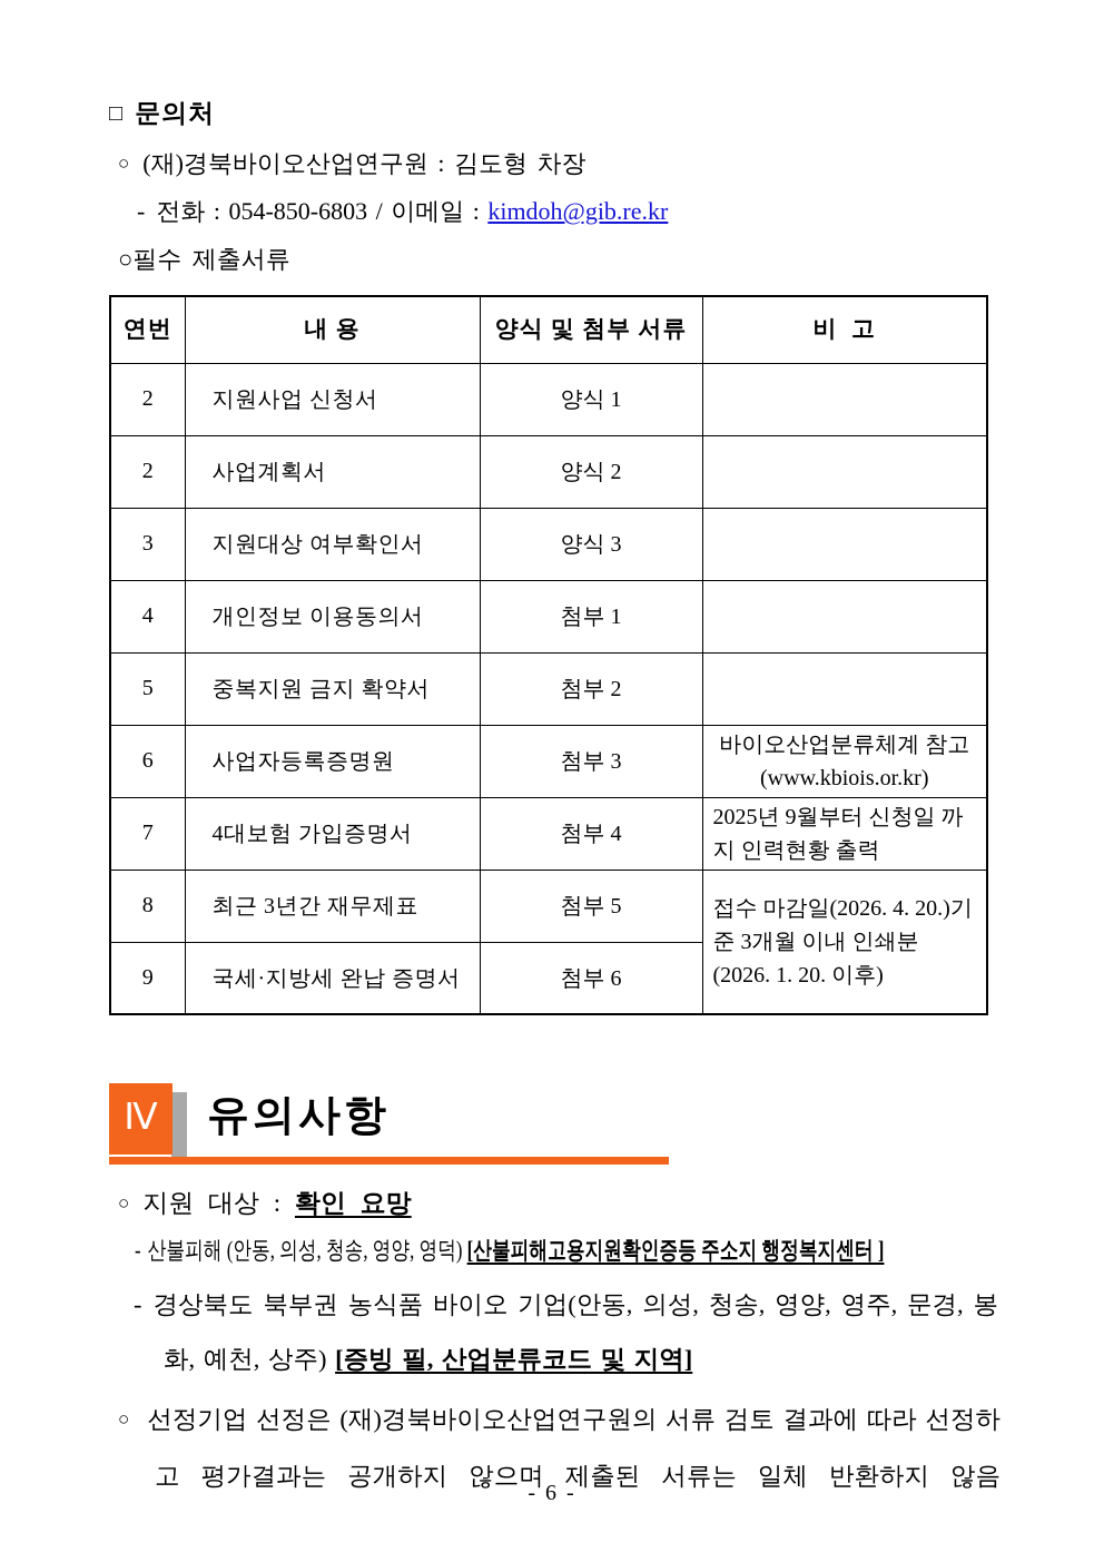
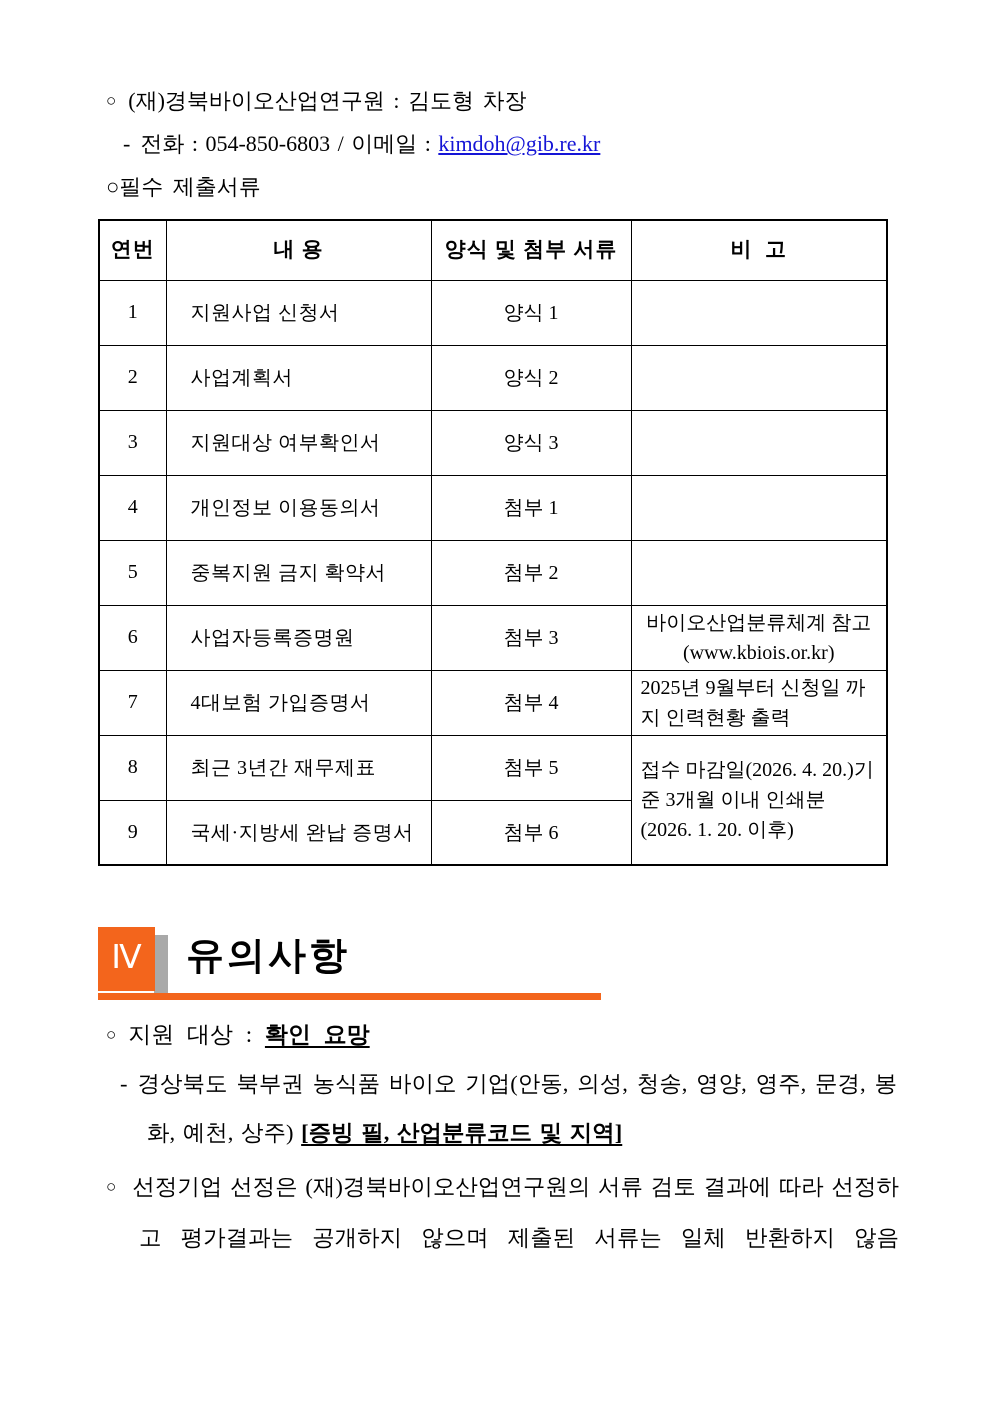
- □ 문의처
  ○ (재)경북바이오산업연구원 : 김도형 차장
  - 전화 : 054-850-6803 / 이메일 : kimdoh@gib.re.kr
  ○필수 제출서류
  연번	내 용	양식 및 첨부 서류	비 고
- 2	지원사업 신청서	양식 1
+ 1	지원사업 신청서	양식 1
  2	사업계획서	양식 2
  3	지원대상 여부확인서	양식 3
  4	개인정보 이용동의서	첨부 1
  5	중복지원 금지 확약서	첨부 2
  6	사업자등록증명원	첨부 3	바이오산업분류체계 참고(www.kbiois.or.kr)
  7	4대보험 가입증명서	첨부 4	2025년 9월부터 신청일 까지 인력현황 출력
  8	최근 3년간 재무제표	첨부 5	접수 마감일(2026. 4. 20.)기준 3개월 이내 인쇄분 (2026. 1. 20. 이후)
  9	국세·지방세 완납 증명서	첨부 6
  Ⅳ
  유의사항
  ○ 지원 대상 : 확인 요망
- - 산불피해 (안동, 의성, 청송, 영양, 영덕) [산불피해고용지원확인증등 주소지 행정복지센터 ]
  - 경상북도 북부권 농식품 바이오 기업(안동, 의성, 청송, 영양, 영주, 문경, 봉화, 예천, 상주) [증빙 필, 산업분류코드 및 지역]
  ○ 선정기업 선정은 (재)경북바이오산업연구원의 서류 검토 결과에 따라 선정하고 평가결과는 공개하지 않으며 제출된 서류는 일체 반환하지 않음
- - 6 -
